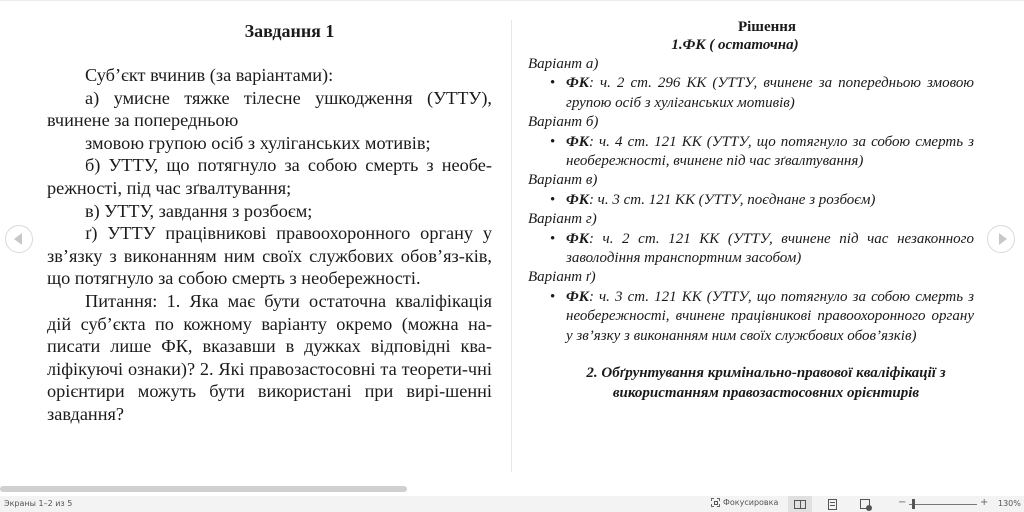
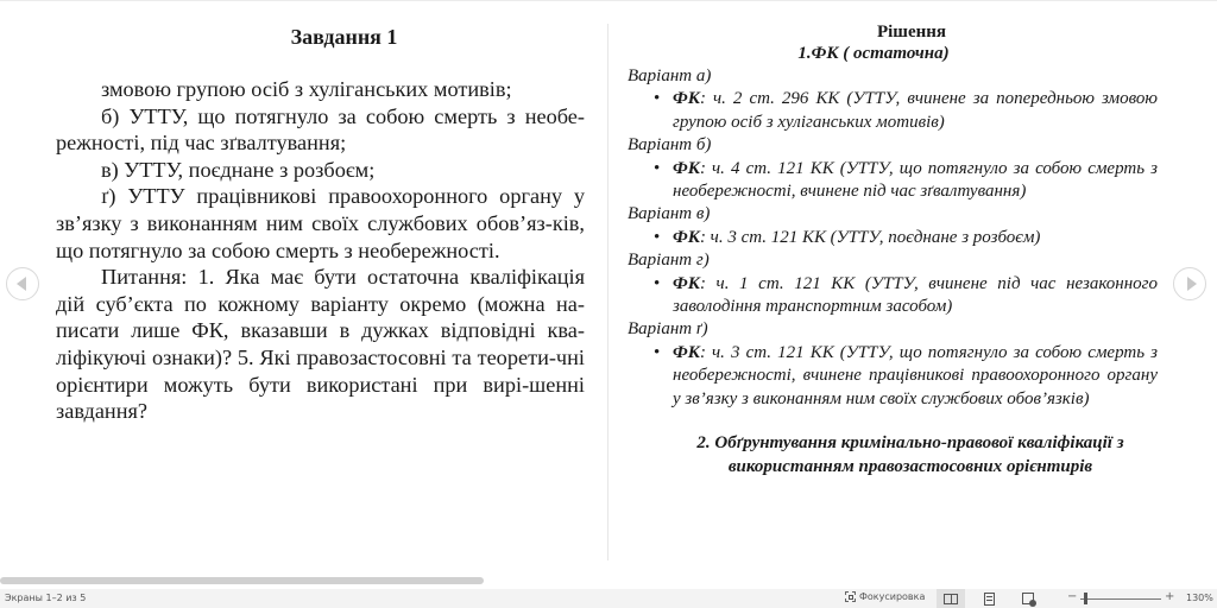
  Завдання 1
- Суб’єкт вчинив (за варіантами):
- а) умисне тяжке тілесне ушкодження (УТТУ), вчинене за попередньою
  змовою групою осіб з хуліганських мотивів;
  б) УТТУ, що потягнуло за собою смерть з необе-режності, під час зґвалтування;
- в) УТТУ, завдання з розбоєм;
+ в) УТТУ, поєднане з розбоєм;
  ґ) УТТУ працівникові правоохоронного органу у зв’язку з виконанням ним своїх службових обов’яз-ків, що потягнуло за собою смерть з необережності.
- Питання: 1. Яка має бути остаточна кваліфікація дій суб’єкта по кожному варіанту окремо (можна на-писати лише ФК, вказавши в дужках відповідні ква-ліфікуючі ознаки)? 2. Які правозастосовні та теорети-чні орієнтири можуть бути використані при вирі-шенні завдання?
+ Питання: 1. Яка має бути остаточна кваліфікація дій суб’єкта по кожному варіанту окремо (можна на-писати лише ФК, вказавши в дужках відповідні ква-ліфікуючі ознаки)? 5. Які правозастосовні та теорети-чні орієнтири можуть бути використані при вирі-шенні завдання?
  Рішення
  1.ФК ( остаточна)
  Варіант а)
  •
  ФК: ч. 2 ст. 296 КК (УТТУ, вчинене за попередньою змовою групою осіб з хуліганських мотивів)
  Варіант б)
  •
  ФК: ч. 4 ст. 121 КК (УТТУ, що потягнуло за собою смерть з необережності, вчинене під час зґвалтування)
  Варіант в)
  •
  ФК: ч. 3 ст. 121 КК (УТТУ, поєднане з розбоєм)
  Варіант г)
  •
- ФК: ч. 2 ст. 121 КК (УТТУ, вчинене під час незаконного заволодіння транспортним засобом)
+ ФК: ч. 1 ст. 121 КК (УТТУ, вчинене під час незаконного заволодіння транспортним засобом)
  Варіант ґ)
  •
  ФК: ч. 3 ст. 121 КК (УТТУ, що потягнуло за собою смерть з необережності, вчинене працівникові правоохоронного органу у зв’язку з виконанням ним своїх службових обов’язків)
  2. Обґрунтування кримінально-правової кваліфікації з використанням правозастосовних орієнтирів
  Экраны 1–2 из 5
  Фокусировка
  −
  +
  130%
